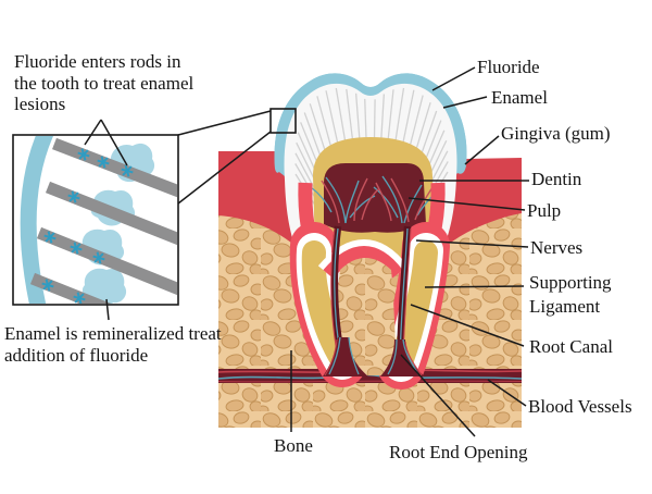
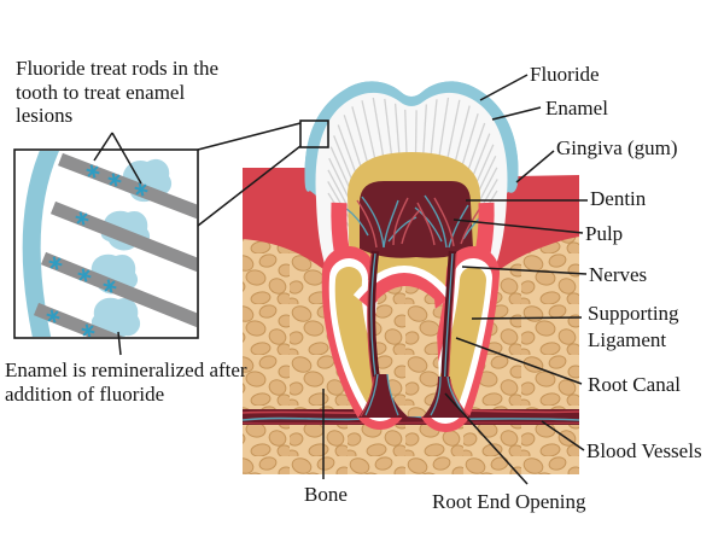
- Fluoride enters rods in the tooth to treat enamel lesions
+ Fluoride treat rods in the tooth to treat enamel lesions
- Enamel is remineralized treat addition of fluoride
+ Enamel is remineralized after addition of fluoride
  Fluoride
  Enamel
  Gingiva (gum)
  Dentin
  Pulp
  Nerves
  Supporting Ligament
  Root Canal
  Blood Vessels
  Bone
  Root End Opening
